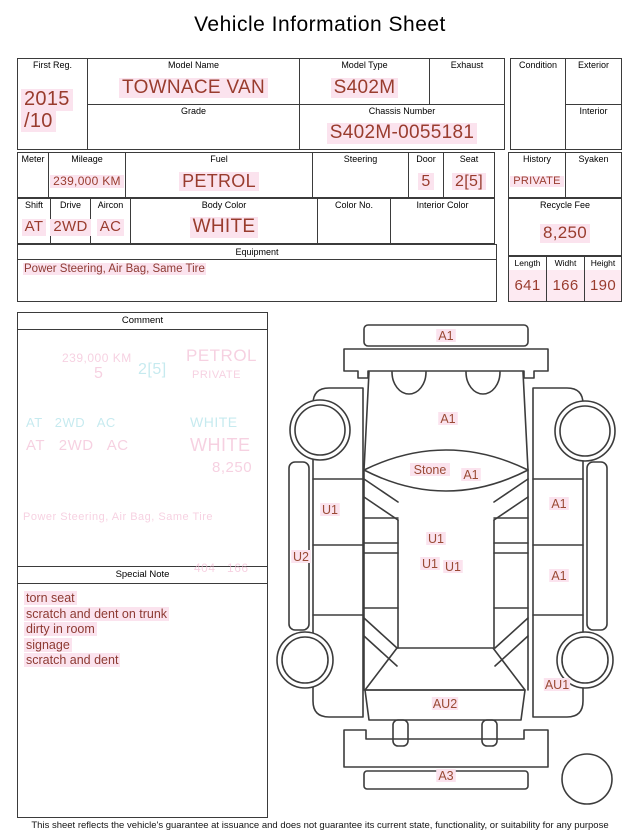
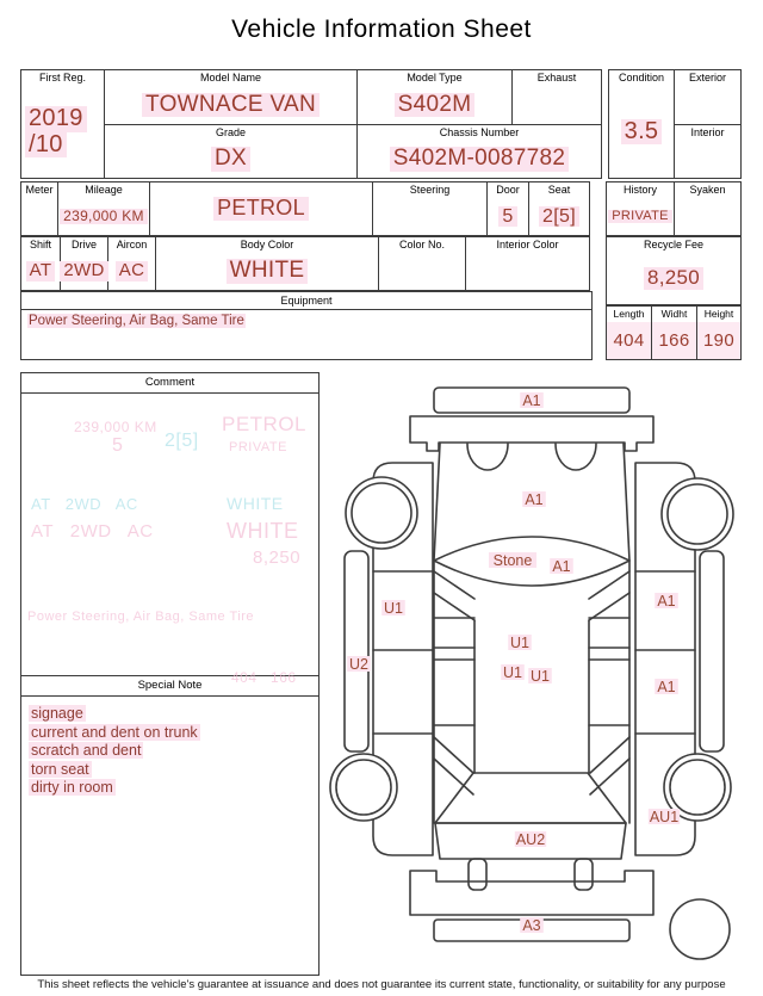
  Vehicle Information Sheet
  First Reg.
- 2015
+ 2019
  /10
  Model Name
  TOWNACE VAN
  Model Type
  S402M
  Exhaust
  Grade
+ DX
  Chassis Number
- S402M-0055181
+ S402M-0087782
  Condition
+ 3.5
  Exterior
  Interior
  Meter
  Mileage
  239,000 KM
- Fuel
  PETROL
  Steering
  Door
  5
  Seat
  2[5]
  History
  PRIVATE
  Syaken
  Shift
  AT
  Drive
  2WD
  Aircon
  AC
  Body Color
  WHITE
  Color No.
  Interior Color
  Recycle Fee
  8,250
  Equipment
  Power Steering, Air Bag, Same Tire
  Length
- 641
+ 404
  Widht
  166
  Height
  190
  Comment
  Special Note
- torn seat
+ signage
- scratch and dent on trunk
+ current and dent on trunk
- dirty in room
+ scratch and dent
- signage
+ torn seat
- scratch and dent
+ dirty in room
  239,000 KM
  PETROL
  5
  2[5]
  PRIVATE
  AT 2WD AC
  AT 2WD AC
  WHITE
  WHITE
  8,250
  Power Steering, Air Bag, Same Tire
  404 166
  A1
  A1
  Stone
  A1
  U1
  A1
  U2
  U1
  U1
  U1
  A1
  AU1
  AU2
  A3
  This sheet reflects the vehicle's guarantee at issuance and does not guarantee its current state, functionality, or suitability for any purpose
